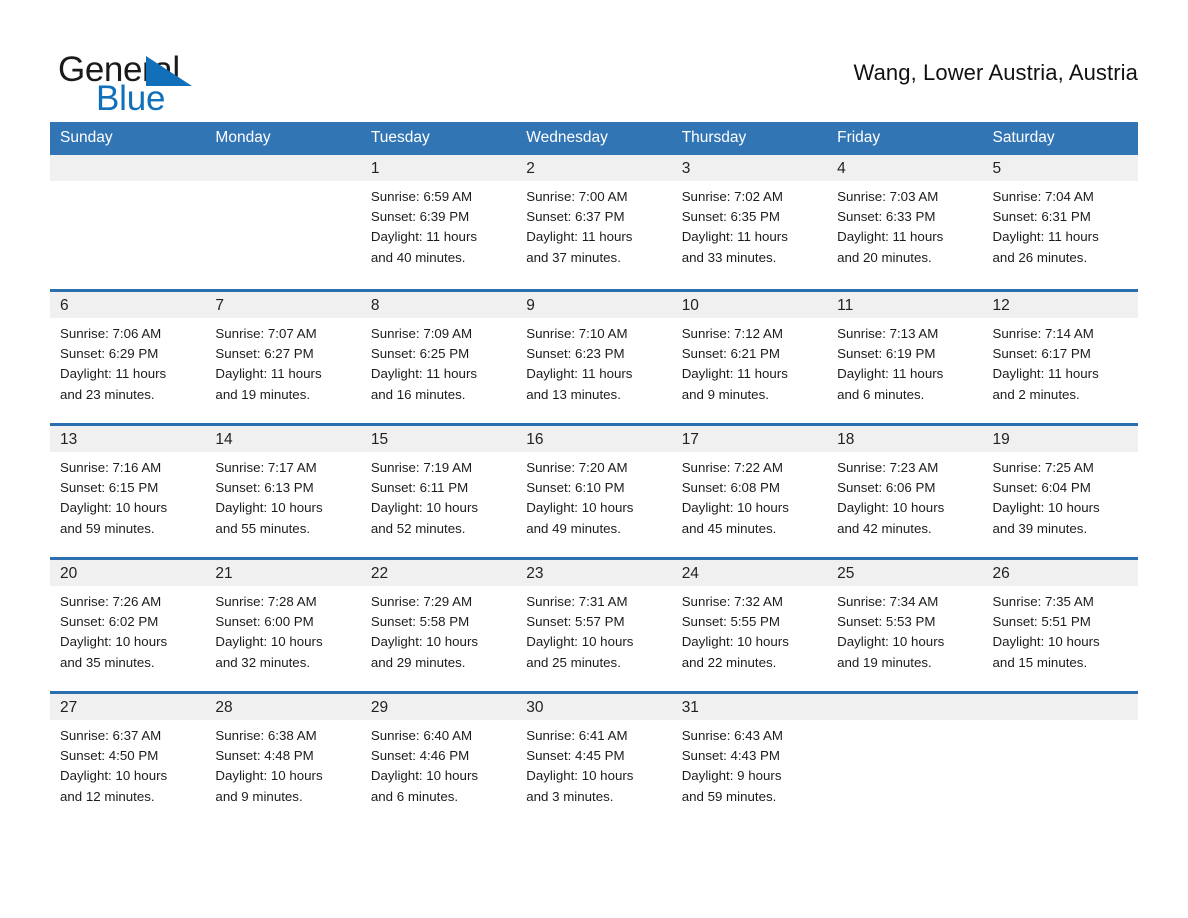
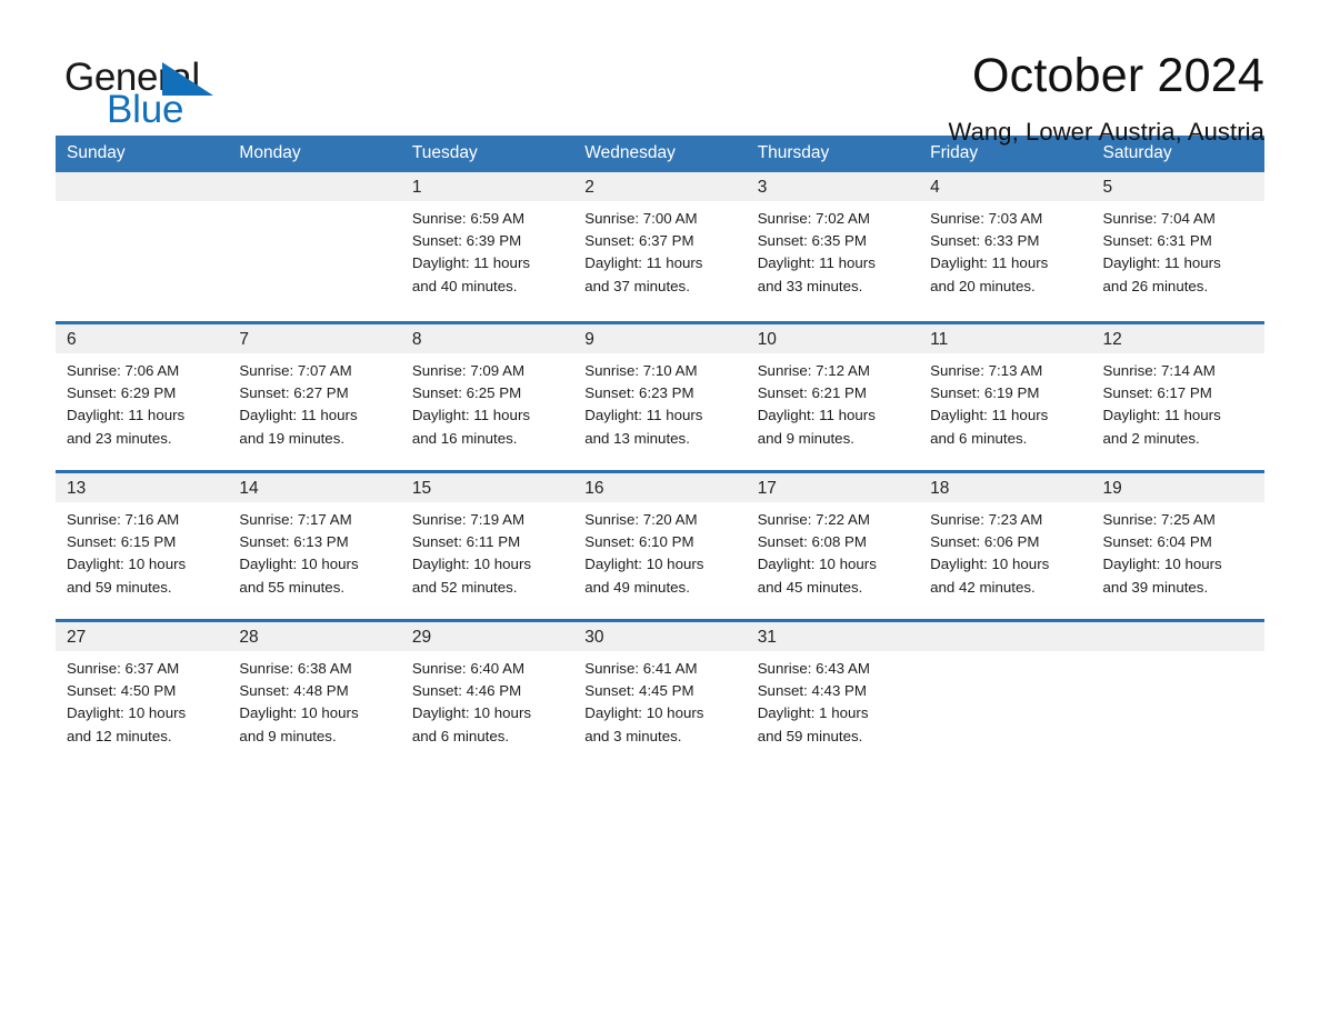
  General
  Blue
+ October 2024
  Wang, Lower Austria, Austria
  Sunday	Monday	Tuesday	Wednesday	Thursday	Friday	Saturday
  1 2 3 4 5Sunrise: 6:59 AMSunset: 6:39 PMDaylight: 11 hoursand 40 minutes.Sunrise: 7:00 AMSunset: 6:37 PMDaylight: 11 hoursand 37 minutes.Sunrise: 7:02 AMSunset: 6:35 PMDaylight: 11 hoursand 33 minutes.Sunrise: 7:03 AMSunset: 6:33 PMDaylight: 11 hoursand 20 minutes.Sunrise: 7:04 AMSunset: 6:31 PMDaylight: 11 hoursand 26 minutes.
  6 7 8 9 10 11 12Sunrise: 7:06 AMSunset: 6:29 PMDaylight: 11 hoursand 23 minutes.Sunrise: 7:07 AMSunset: 6:27 PMDaylight: 11 hoursand 19 minutes.Sunrise: 7:09 AMSunset: 6:25 PMDaylight: 11 hoursand 16 minutes.Sunrise: 7:10 AMSunset: 6:23 PMDaylight: 11 hoursand 13 minutes.Sunrise: 7:12 AMSunset: 6:21 PMDaylight: 11 hoursand 9 minutes.Sunrise: 7:13 AMSunset: 6:19 PMDaylight: 11 hoursand 6 minutes.Sunrise: 7:14 AMSunset: 6:17 PMDaylight: 11 hoursand 2 minutes.
  13 14 15 16 17 18 19Sunrise: 7:16 AMSunset: 6:15 PMDaylight: 10 hoursand 59 minutes.Sunrise: 7:17 AMSunset: 6:13 PMDaylight: 10 hoursand 55 minutes.Sunrise: 7:19 AMSunset: 6:11 PMDaylight: 10 hoursand 52 minutes.Sunrise: 7:20 AMSunset: 6:10 PMDaylight: 10 hoursand 49 minutes.Sunrise: 7:22 AMSunset: 6:08 PMDaylight: 10 hoursand 45 minutes.Sunrise: 7:23 AMSunset: 6:06 PMDaylight: 10 hoursand 42 minutes.Sunrise: 7:25 AMSunset: 6:04 PMDaylight: 10 hoursand 39 minutes.
- 20 21 22 23 24 25 26Sunrise: 7:26 AMSunset: 6:02 PMDaylight: 10 hoursand 35 minutes.Sunrise: 7:28 AMSunset: 6:00 PMDaylight: 10 hoursand 32 minutes.Sunrise: 7:29 AMSunset: 5:58 PMDaylight: 10 hoursand 29 minutes.Sunrise: 7:31 AMSunset: 5:57 PMDaylight: 10 hoursand 25 minutes.Sunrise: 7:32 AMSunset: 5:55 PMDaylight: 10 hoursand 22 minutes.Sunrise: 7:34 AMSunset: 5:53 PMDaylight: 10 hoursand 19 minutes.Sunrise: 7:35 AMSunset: 5:51 PMDaylight: 10 hoursand 15 minutes.
- 27 28 29 30 31Sunrise: 6:37 AMSunset: 4:50 PMDaylight: 10 hoursand 12 minutes.Sunrise: 6:38 AMSunset: 4:48 PMDaylight: 10 hoursand 9 minutes.Sunrise: 6:40 AMSunset: 4:46 PMDaylight: 10 hoursand 6 minutes.Sunrise: 6:41 AMSunset: 4:45 PMDaylight: 10 hoursand 3 minutes.Sunrise: 6:43 AMSunset: 4:43 PMDaylight: 9 hoursand 59 minutes.
+ 27 28 29 30 31Sunrise: 6:37 AMSunset: 4:50 PMDaylight: 10 hoursand 12 minutes.Sunrise: 6:38 AMSunset: 4:48 PMDaylight: 10 hoursand 9 minutes.Sunrise: 6:40 AMSunset: 4:46 PMDaylight: 10 hoursand 6 minutes.Sunrise: 6:41 AMSunset: 4:45 PMDaylight: 10 hoursand 3 minutes.Sunrise: 6:43 AMSunset: 4:43 PMDaylight: 1 hoursand 59 minutes.
